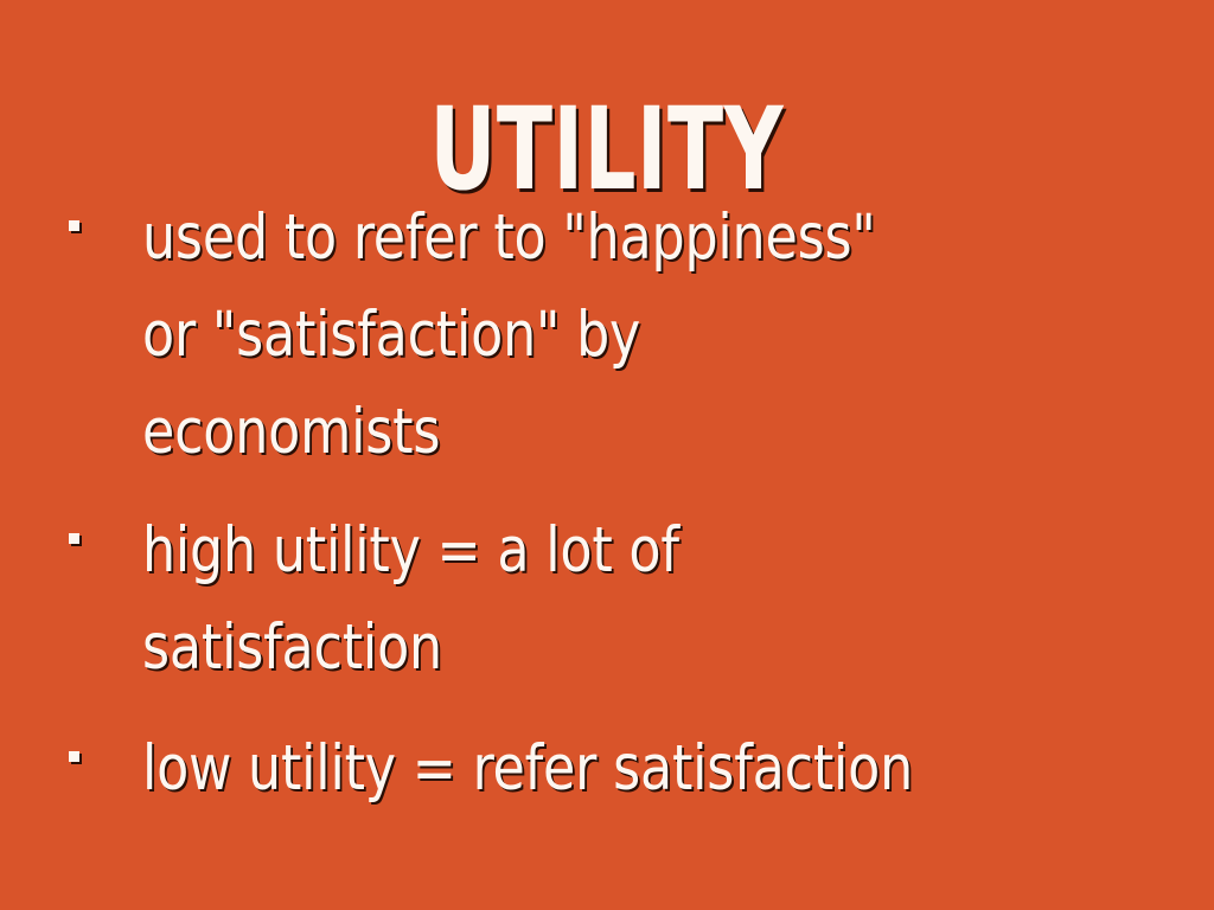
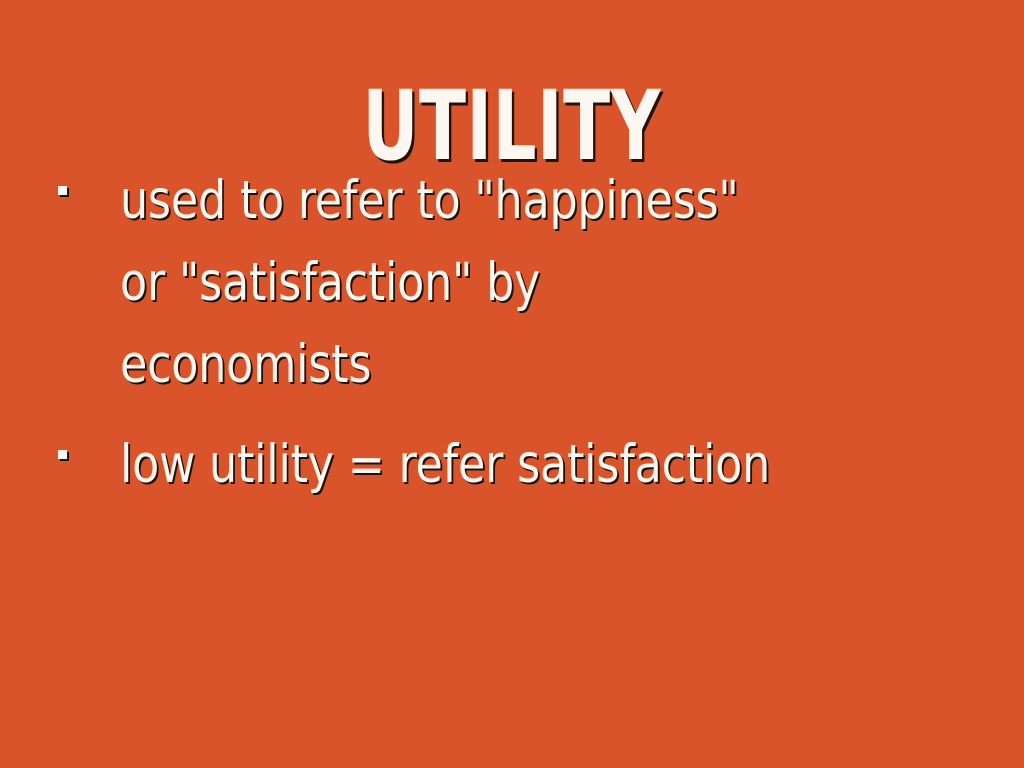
  UTILITY
  used to refer to "happiness"
  or "satisfaction" by
  economists
- high utility = a lot of
- satisfaction
  low utility = refer satisfaction
